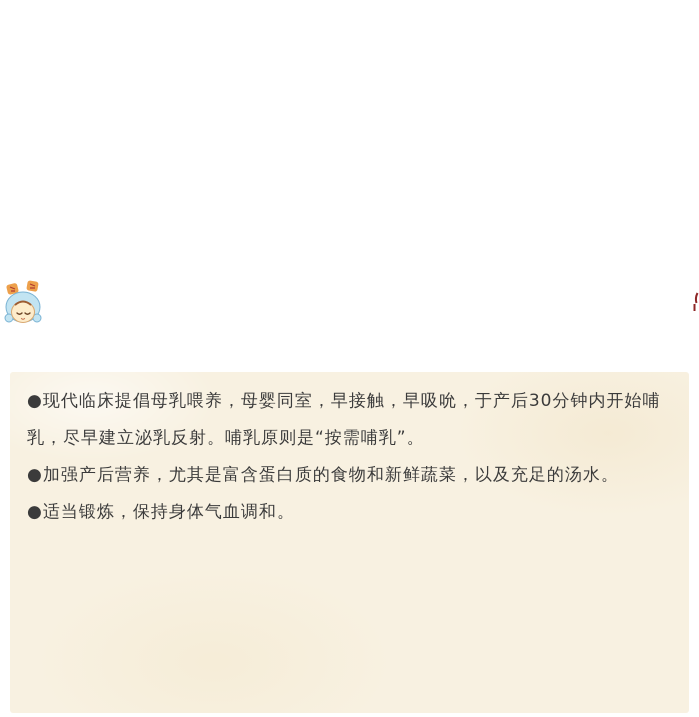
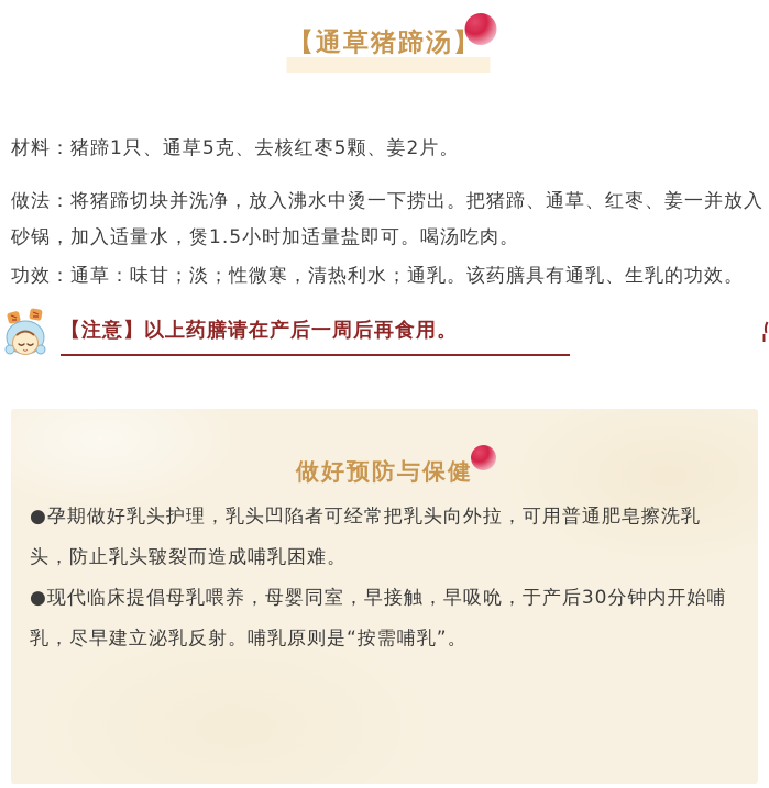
+ 【通草猪蹄汤】
+ 材料：猪蹄1只、通草5克、去核红枣5颗、姜2片。
+ 做法：将猪蹄切块并洗净，放入沸水中烫一下捞出。把猪蹄、通草、红枣、姜一并放入砂锅，加入适量水，煲1.5小时加适量盐即可。喝汤吃肉。
+ 功效：通草：味甘；淡；性微寒，清热利水；通乳。该药膳具有通乳、生乳的功效。
+ 【注意】以上药膳请在产后一周后再食用。
+ 做好预防与保健
+ ●孕期做好乳头护理，乳头凹陷者可经常把乳头向外拉，可用普通肥皂擦洗乳头，防止乳头皲裂而造成哺乳困难。
  ●现代临床提倡母乳喂养，母婴同室，早接触，早吸吮，于产后30分钟内开始哺乳，尽早建立泌乳反射。哺乳原则是“按需哺乳”。
- ●加强产后营养，尤其是富含蛋白质的食物和新鲜蔬菜，以及充足的汤水。
- ●适当锻炼，保持身体气血调和。
